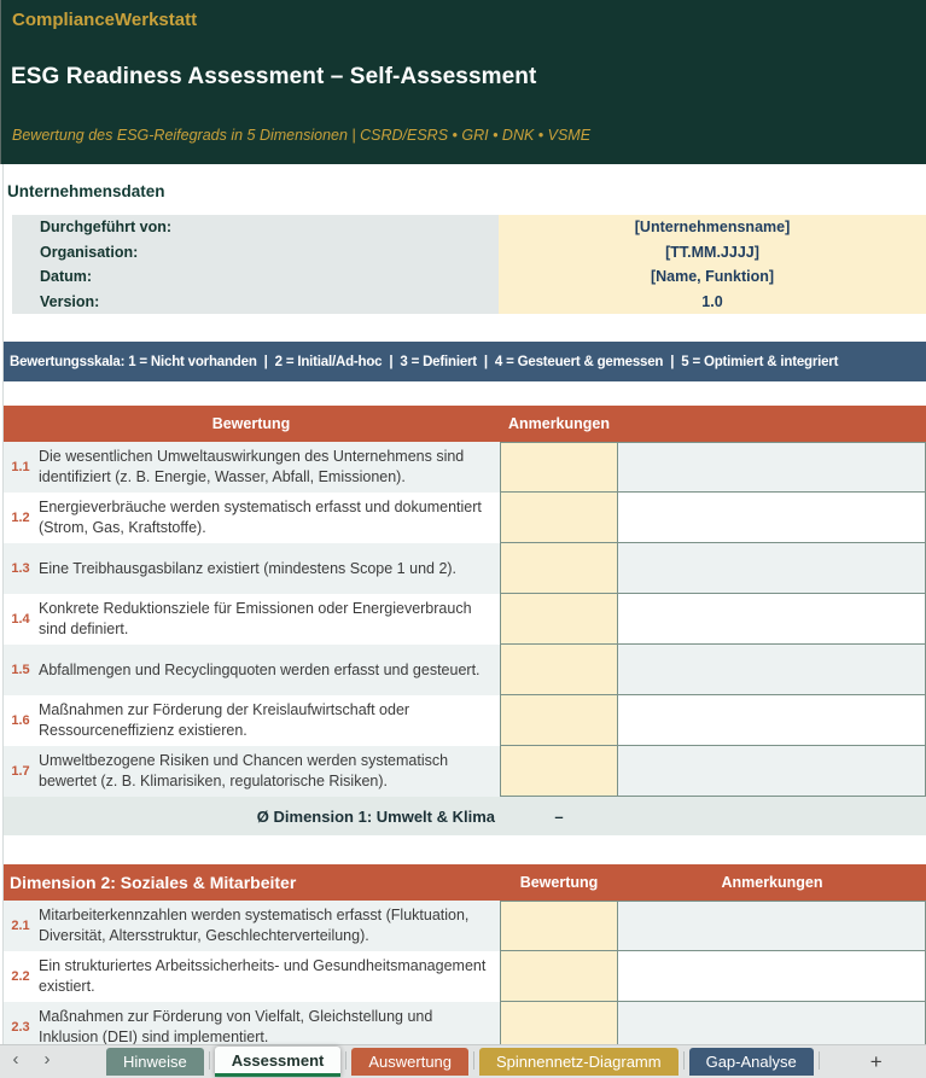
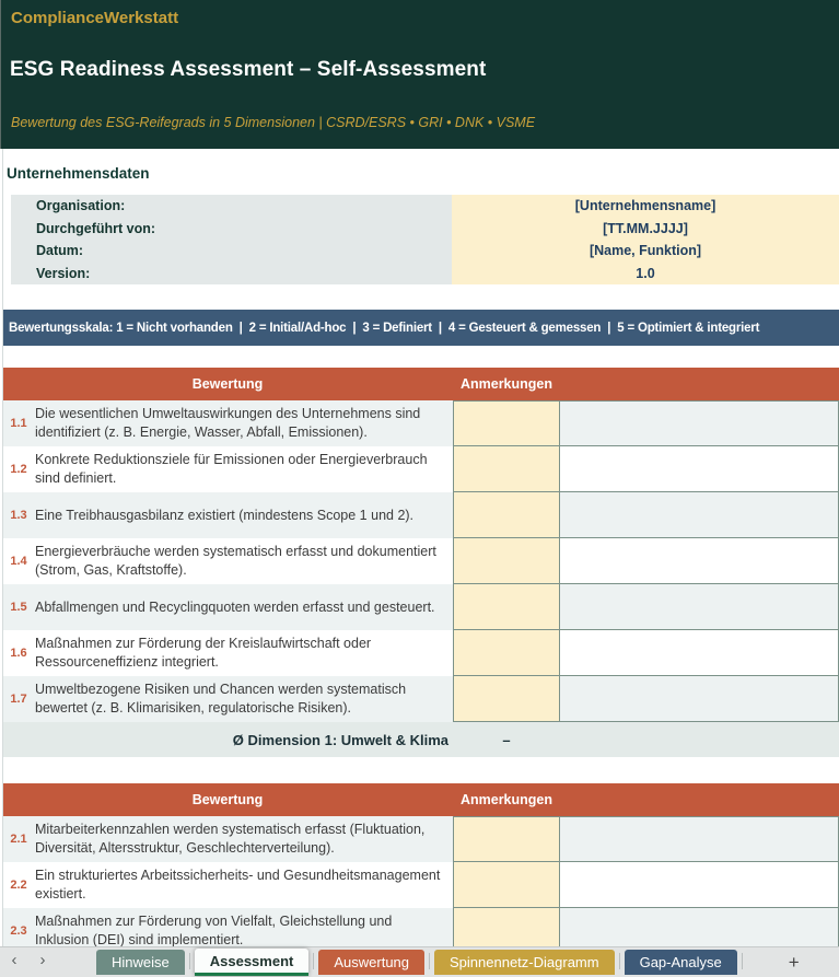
  ComplianceWerkstatt
  ESG Readiness Assessment – Self-Assessment
  Bewertung des ESG-Reifegrads in 5 Dimensionen | CSRD/ESRS • GRI • DNK • VSME
  Unternehmensdaten
- Durchgeführt von:
+ Organisation:
  [Unternehmensname]
- Organisation:
+ Durchgeführt von:
  [TT.MM.JJJJ]
  Datum:
  [Name, Funktion]
  Version:
  1.0
  Bewertungsskala: 1 = Nicht vorhanden | 2 = Initial/Ad-hoc | 3 = Definiert | 4 = Gesteuert & gemessen | 5 = Optimiert & integriert
  Bewertung
  Anmerkungen
  1.1
  Die wesentlichen Umweltauswirkungen des Unternehmens sind identifiziert (z. B. Energie, Wasser, Abfall, Emissionen).
  1.2
- Energieverbräuche werden systematisch erfasst und dokumentiert (Strom, Gas, Kraftstoffe).
+ Konkrete Reduktionsziele für Emissionen oder Energieverbrauch sind definiert.
  1.3
  Eine Treibhausgasbilanz existiert (mindestens Scope 1 und 2).
  1.4
- Konkrete Reduktionsziele für Emissionen oder Energieverbrauch sind definiert.
+ Energieverbräuche werden systematisch erfasst und dokumentiert (Strom, Gas, Kraftstoffe).
  1.5
  Abfallmengen und Recyclingquoten werden erfasst und gesteuert.
  1.6
- Maßnahmen zur Förderung der Kreislaufwirtschaft oder Ressourceneffizienz existieren.
+ Maßnahmen zur Förderung der Kreislaufwirtschaft oder Ressourceneffizienz integriert.
  1.7
  Umweltbezogene Risiken und Chancen werden systematisch bewertet (z. B. Klimarisiken, regulatorische Risiken).
  Ø Dimension 1: Umwelt & Klima
  –
- Dimension 2: Soziales & Mitarbeiter
  Bewertung
  Anmerkungen
  2.1
  Mitarbeiterkennzahlen werden systematisch erfasst (Fluktuation, Diversität, Altersstruktur, Geschlechterverteilung).
  2.2
  Ein strukturiertes Arbeitssicherheits- und Gesundheitsmanagement existiert.
  2.3
  Maßnahmen zur Förderung von Vielfalt, Gleichstellung und Inklusion (DEI) sind implementiert.
  ‹
  ›
  Hinweise
  Assessment
  Auswertung
  Spinnennetz-Diagramm
  Gap-Analyse
  +
